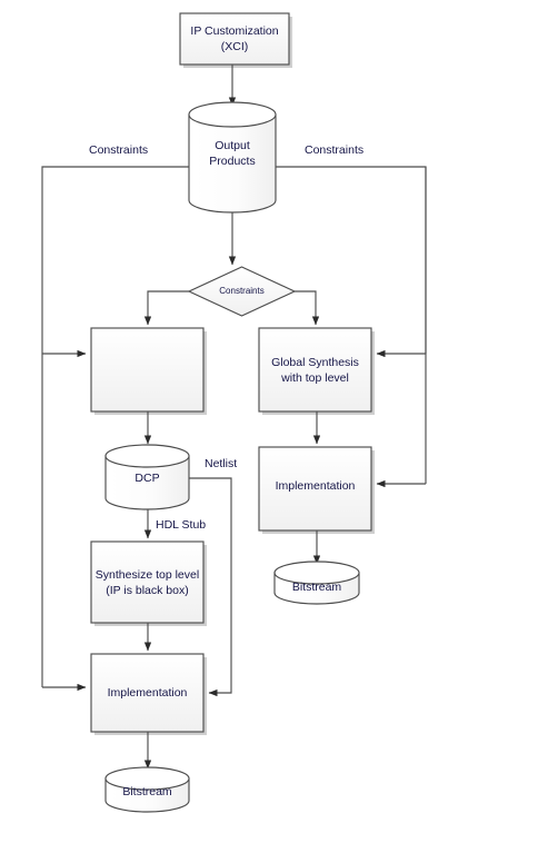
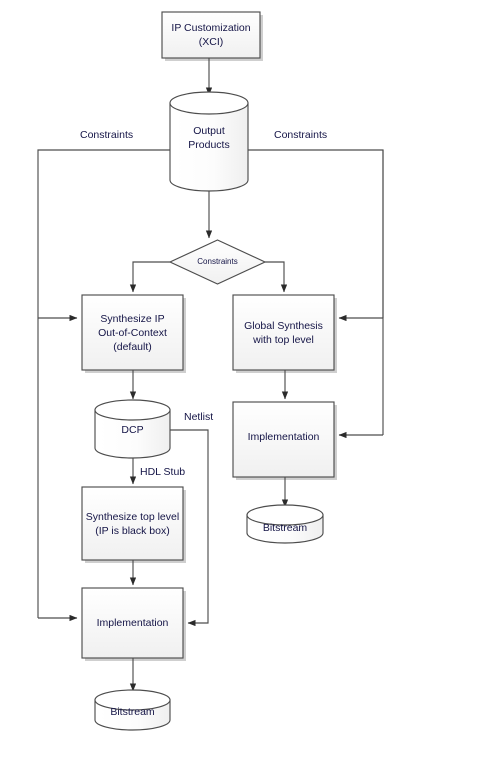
  IP Customization
  (XCI)
  Output
  Products
  Constraints
+ Synthesize IP
+ Out-of-Context
+ (default)
  Global Synthesis
  with top level
  DCP
  Implementation
  Bitstream
  Synthesize top level
  (IP is black box)
  Implementation
  Bitstream
  Constraints
  Constraints
  Netlist
  HDL Stub
